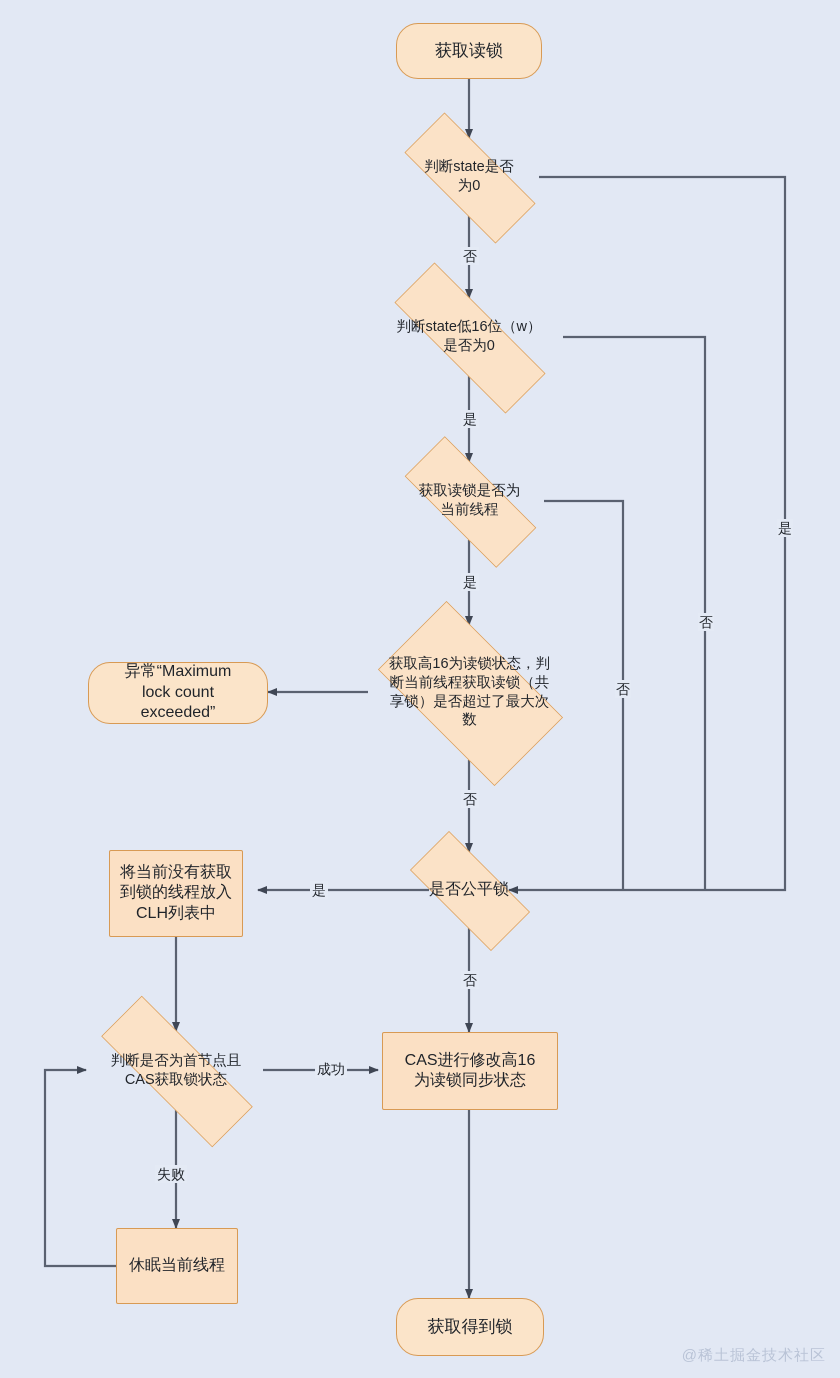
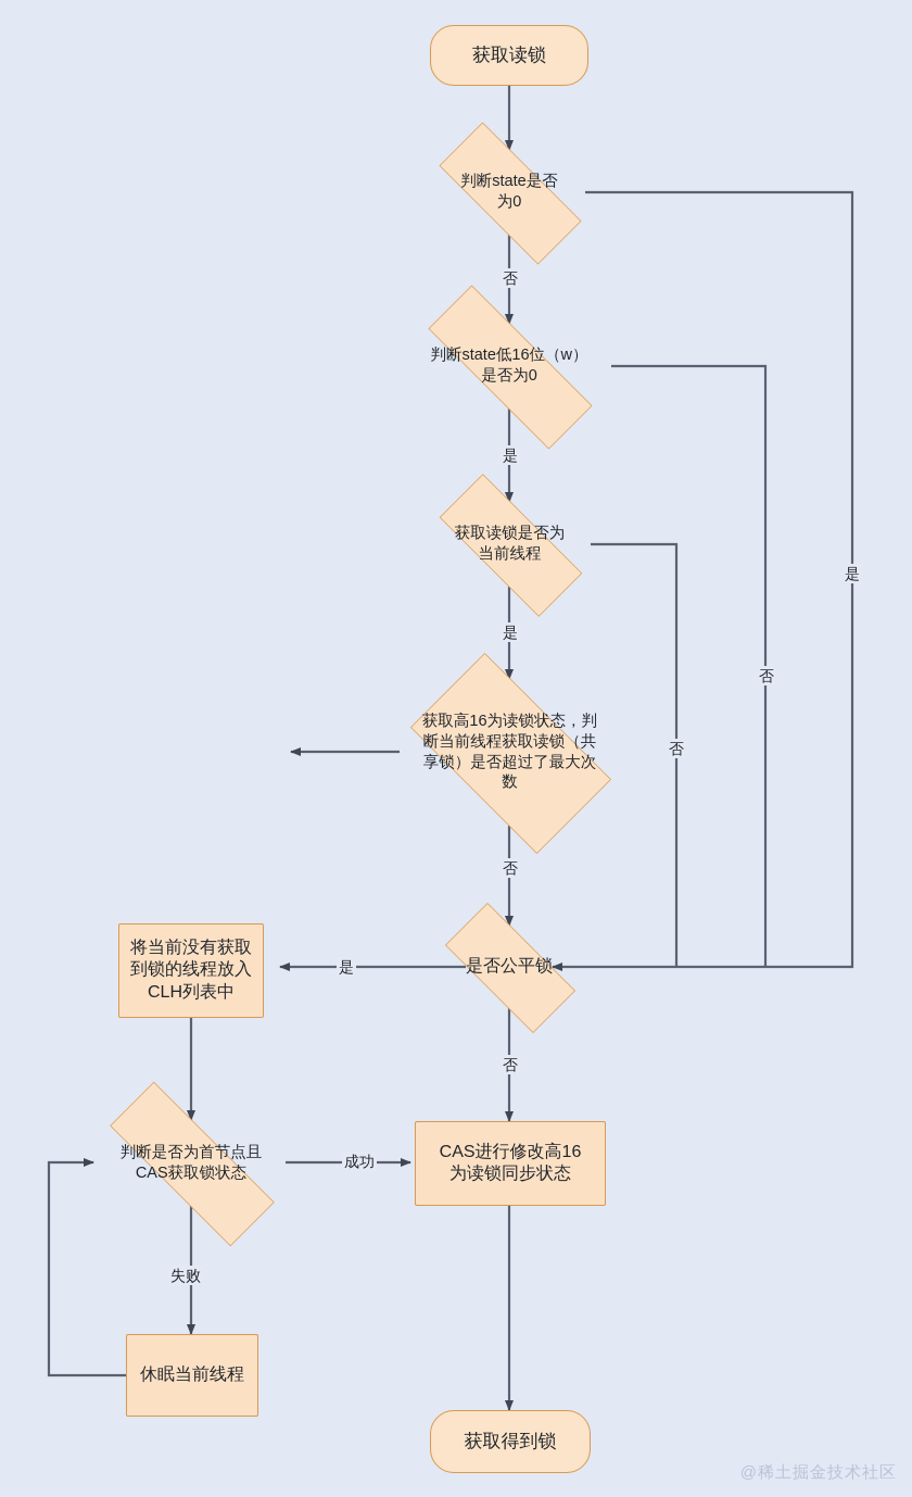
  获取读锁
  判断state是否
  为0
  判断state低16位（w）
  是否为0
  获取读锁是否为
  当前线程
  获取高16为读锁状态，判
  断当前线程获取读锁（共
  享锁）是否超过了最大次
  数
- 异常“Maximum
- lock count
- exceeded”
  是否公平锁
  将当前没有获取
  到锁的线程放入
  CLH列表中
  判断是否为首节点且
  CAS获取锁状态
  CAS进行修改高16
  为读锁同步状态
  休眠当前线程
  获取得到锁
  否
  是
  是
  否
  是
  否
  否
  是
  否
  成功
  失败
  @稀土掘金技术社区
